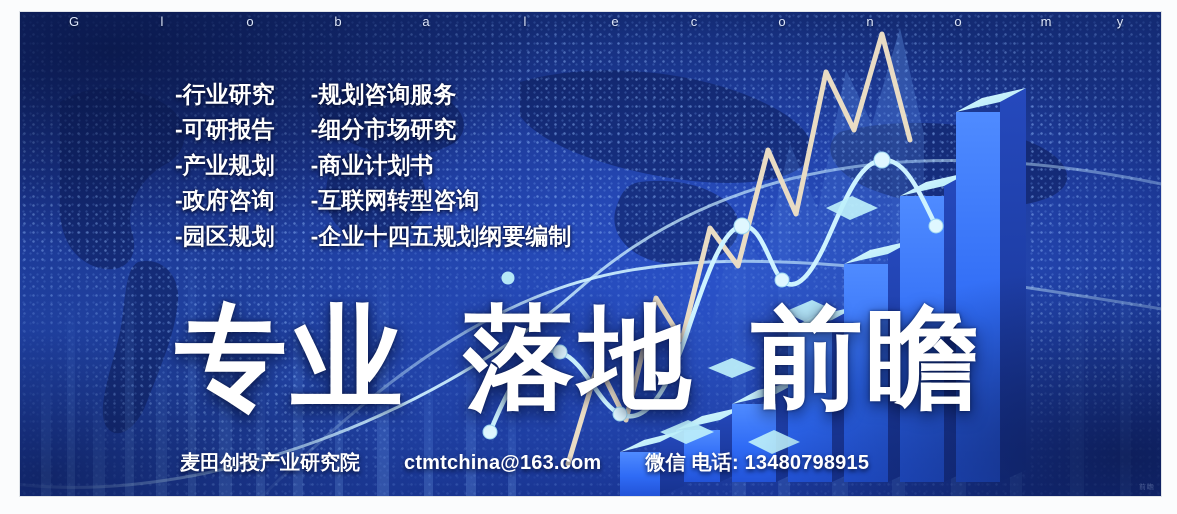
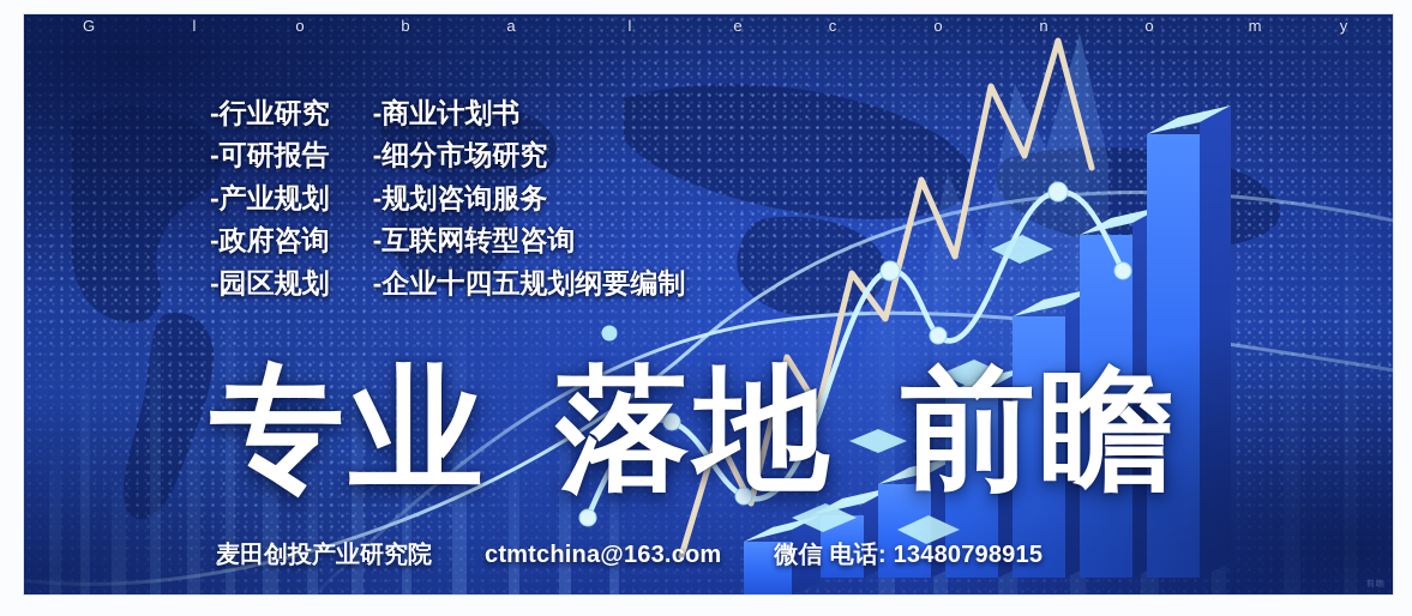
  G l o b a l e c o n o m y
  -行业研究
  -可研报告
  -产业规划
  -政府咨询
  -园区规划
- -规划咨询服务
+ -商业计划书
  -细分市场研究
- -商业计划书
+ -规划咨询服务
  -互联网转型咨询
  -企业十四五规划纲要编制
  专业
  落地
  前瞻
  麦田创投产业研究院
  ctmtchina@163.com
  微信 电话: 13480798915
